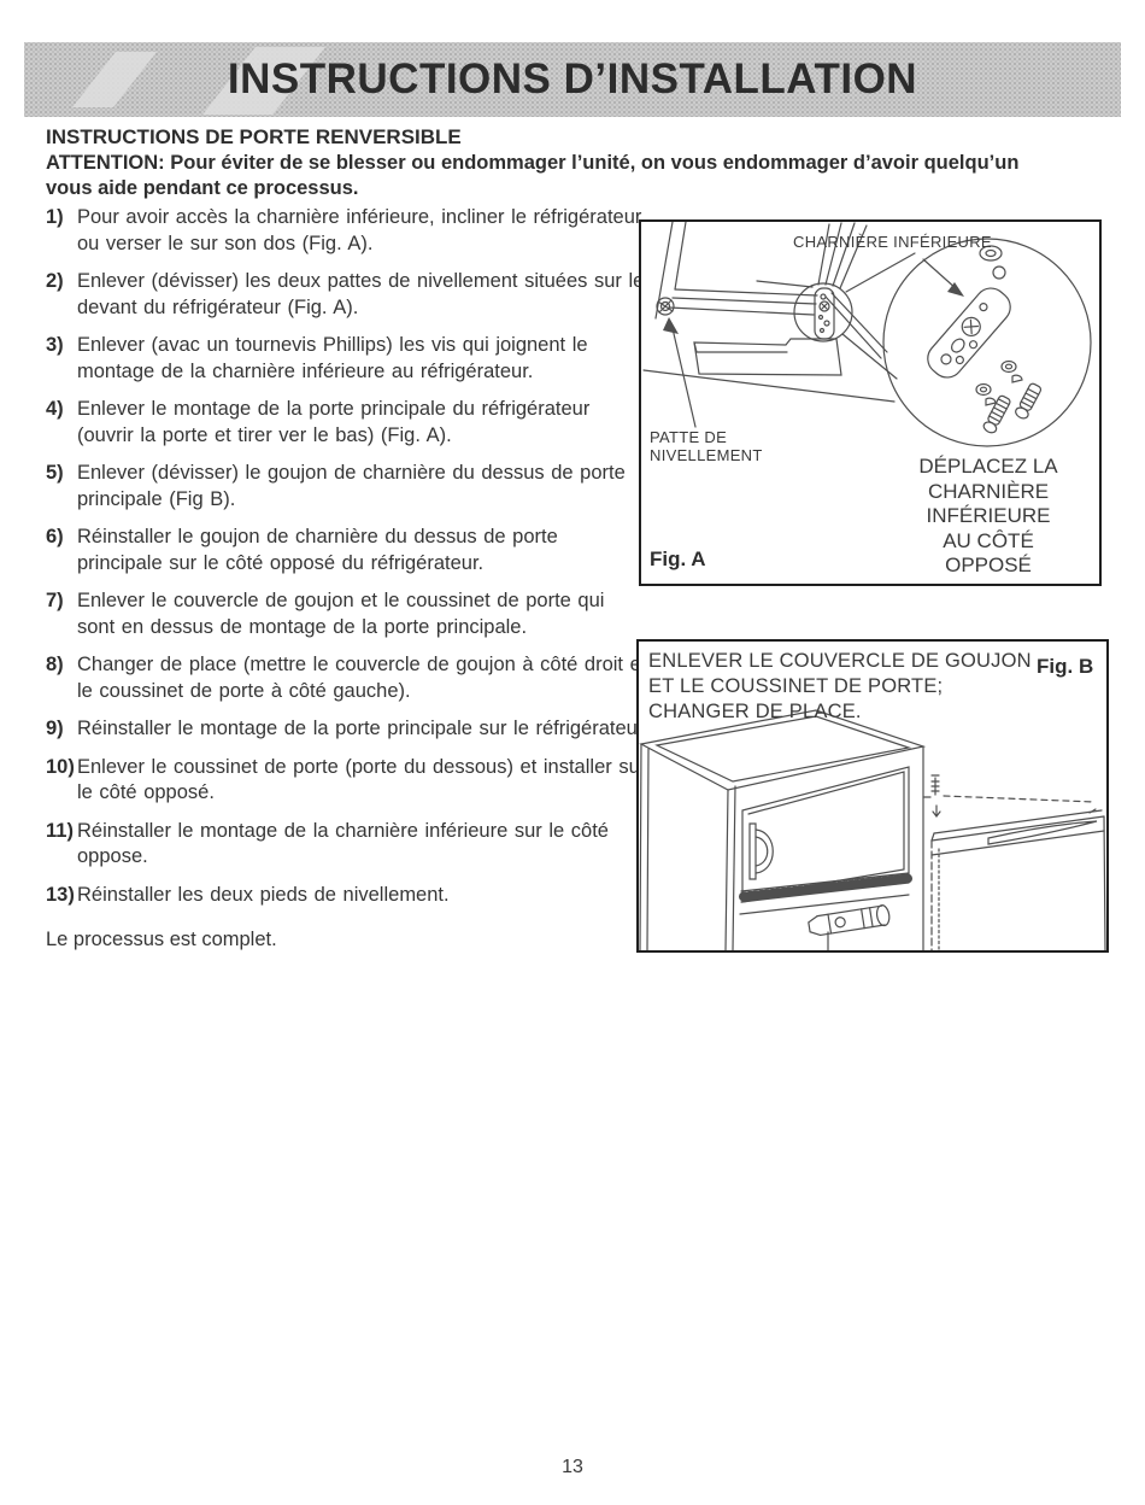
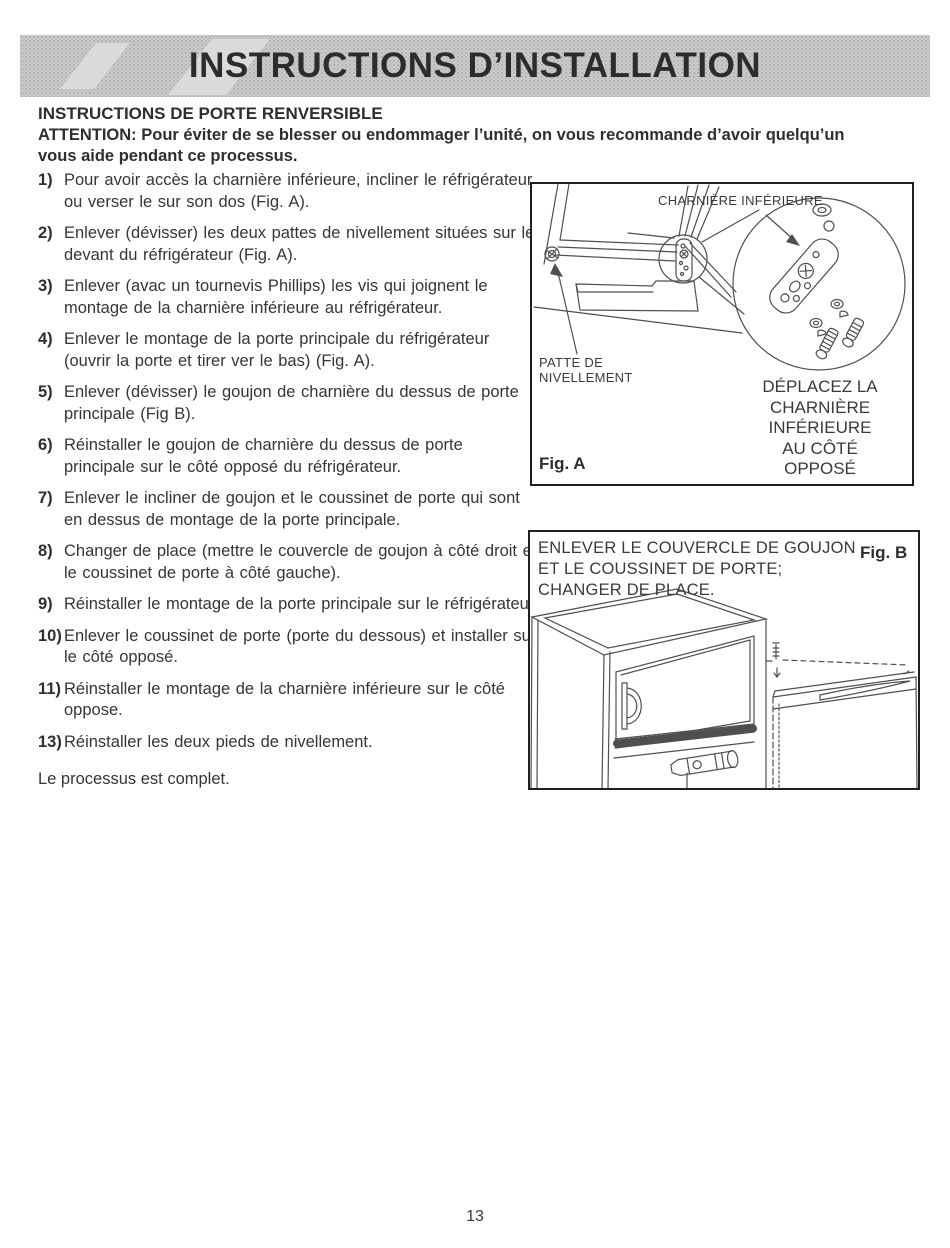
  INSTRUCTIONS D’INSTALLATION
  INSTRUCTIONS DE PORTE RENVERSIBLE
- ATTENTION: Pour éviter de se blesser ou endommager l’unité, on vous endommager d’avoir quelqu’un vous aide pendant ce processus.
+ ATTENTION: Pour éviter de se blesser ou endommager l’unité, on vous recommande d’avoir quelqu’un vous aide pendant ce processus.
  1)
  Pour avoir accès la charnière inférieure, incliner le réfrigérateur ou verser le sur son dos (Fig. A).
  2)
  Enlever (dévisser) les deux pattes de nivellement situées sur l devant du réfrigérateur (Fig. A).
  3)
  Enlever (avac un tournevis Phillips) les vis qui joignent le montage de la charnière inférieure au réfrigérateur.
  4)
  Enlever le montage de la porte principale du réfrigérateur (ouvrir la porte et tirer ver le bas) (Fig. A).
  5)
  Enlever (dévisser) le goujon de charnière du dessus de porte principale (Fig B).
  6)
  Réinstaller le goujon de charnière du dessus de porte principale sur le côté opposé du réfrigérateur.
  7)
- Enlever le couvercle de goujon et le coussinet de porte qui sont en dessus de montage de la porte principale.
+ Enlever le incliner de goujon et le coussinet de porte qui sont en dessus de montage de la porte principale.
  8)
  Changer de place (mettre le couvercle de goujon à côté droit le coussinet de porte à côté gauche).
  9)
  Réinstaller le montage de la porte principale sur le réfrigérateu
  10)
  Enlever le coussinet de porte (porte du dessous) et installer su le côté opposé.
  11)
  Réinstaller le montage de la charnière inférieure sur le côté oppose.
  13)
  Réinstaller les deux pieds de nivellement.
  Le processus est complet.
  CHARNIÈRE INFÉRIEURE
  PATTE DE
  NIVELLEMENT
  DÉPLACEZ LA
  CHARNIÈRE
  INFÉRIEURE
  AU CÔTÉ
  OPPOSÉ
  Fig. A
  ENLEVER LE COUVERCLE DE GOUJON
  ET LE COUSSINET DE PORTE;
  CHANGER DE PLACE.
  Fig. B
  13
